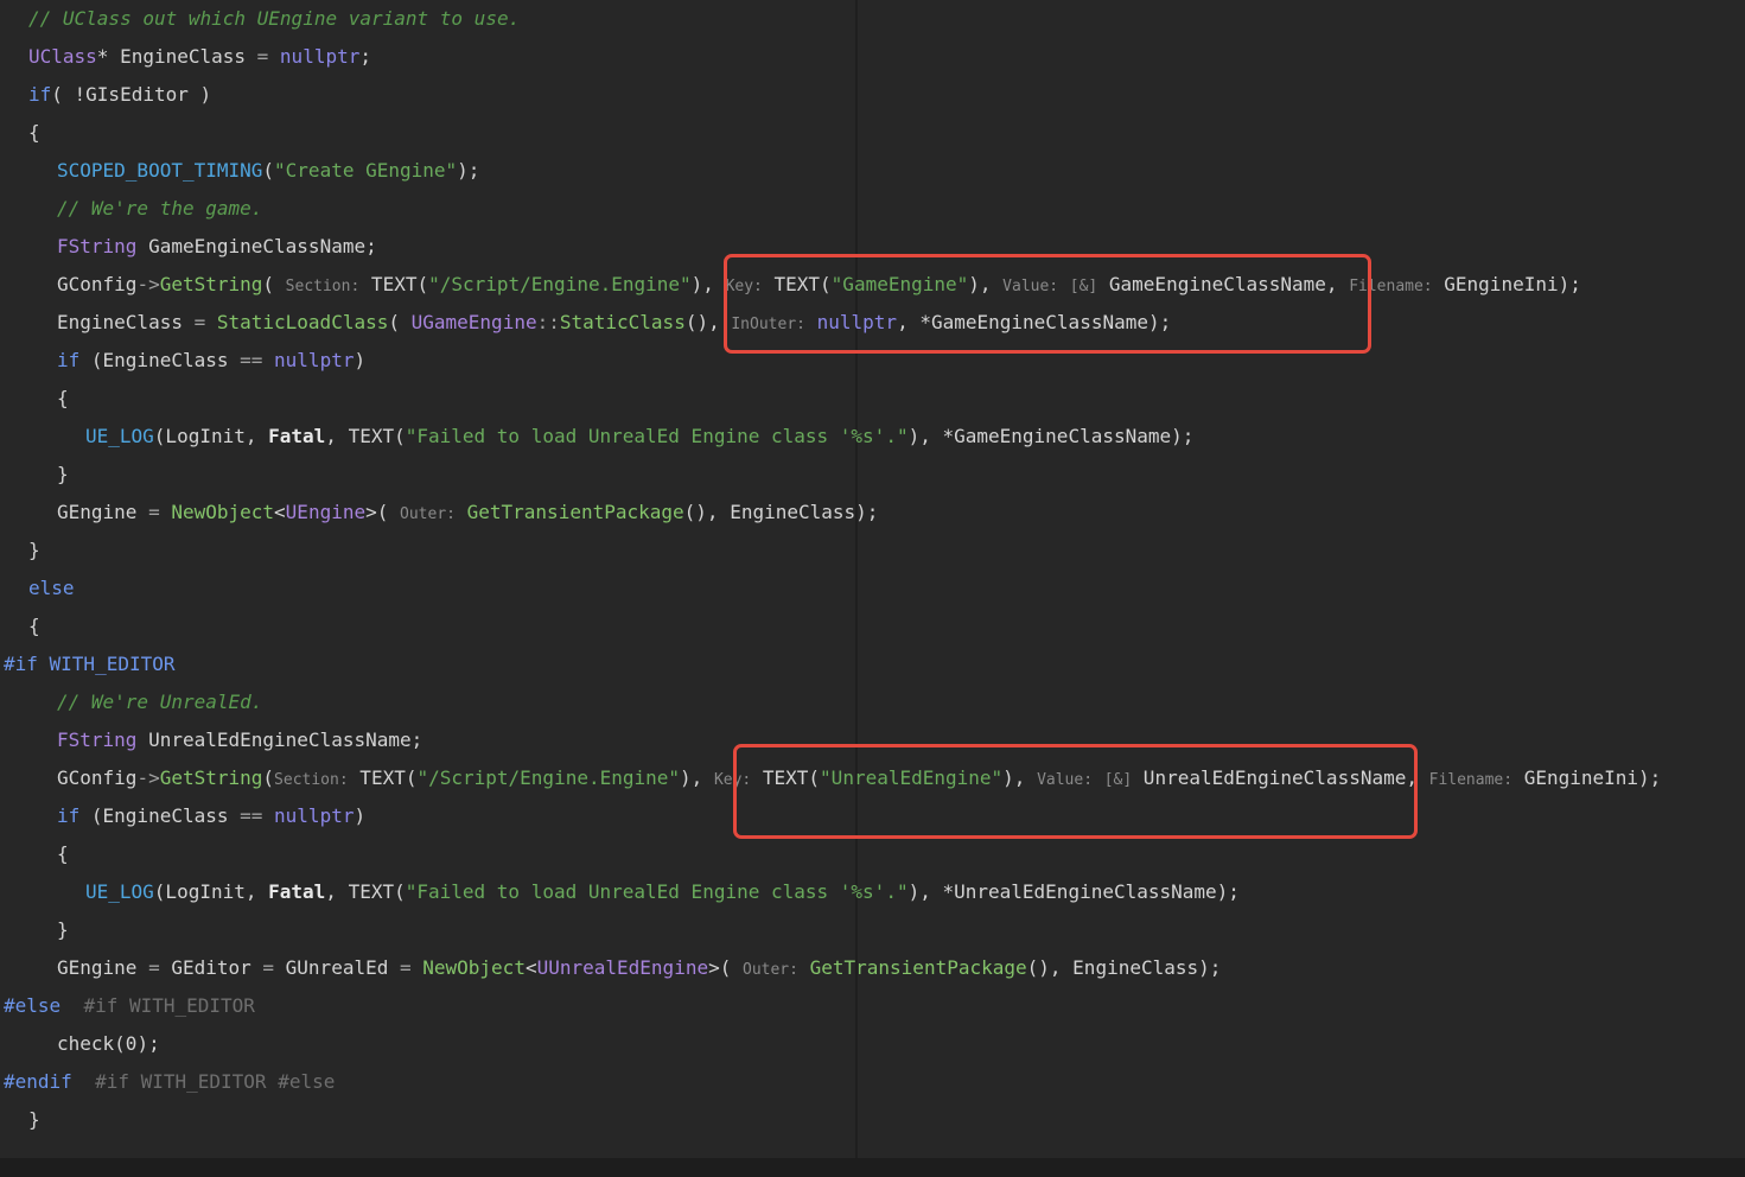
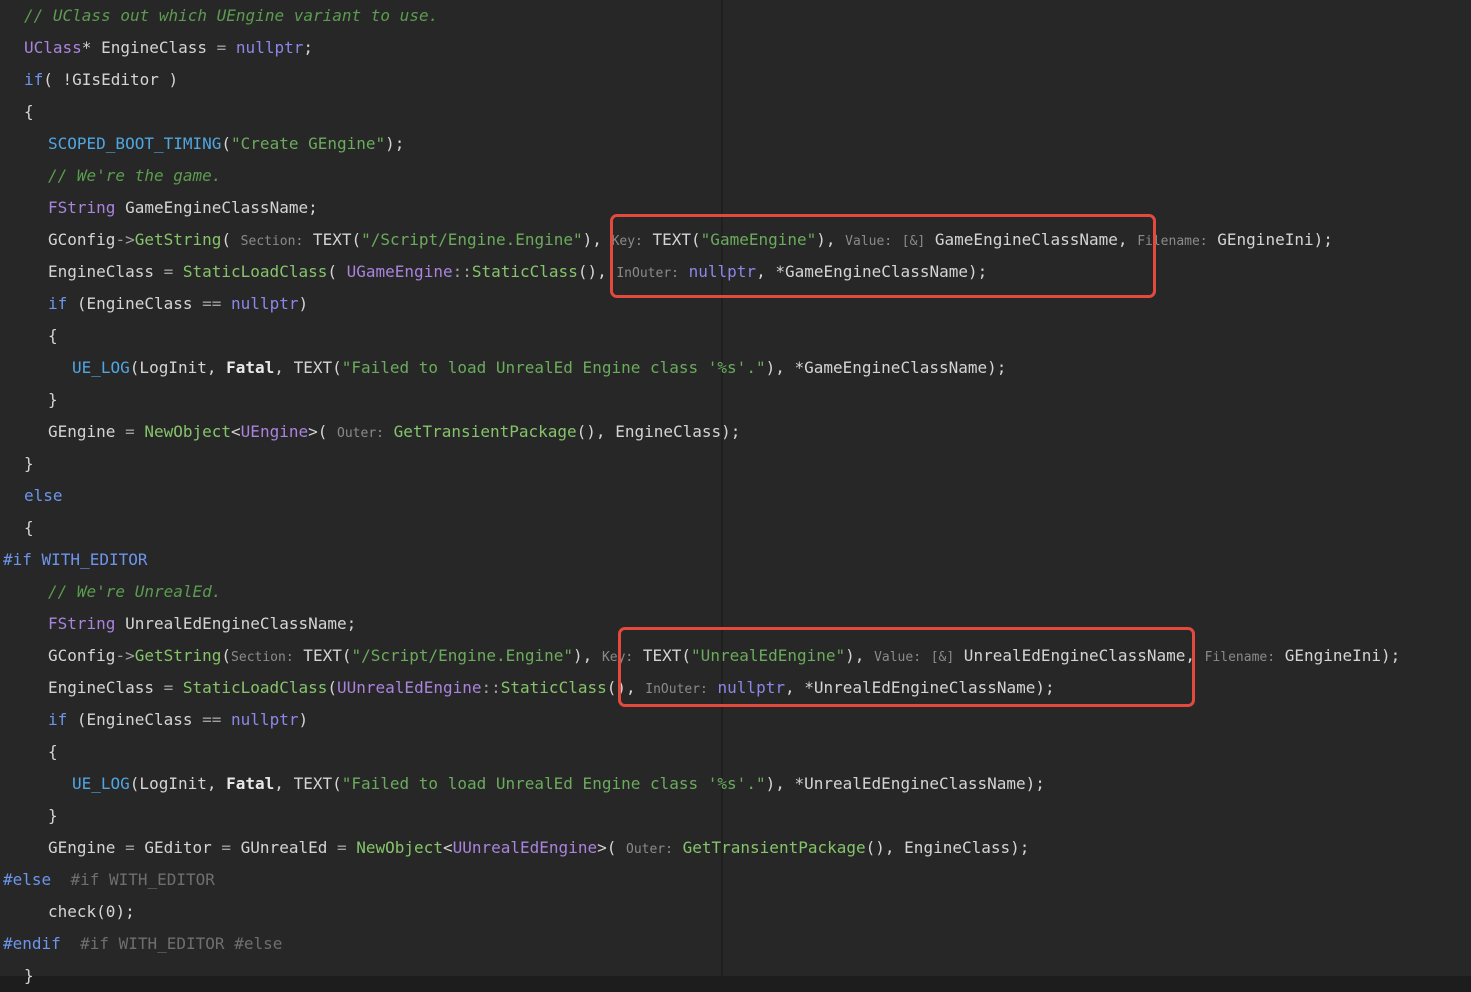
  // UClass out which UEngine variant to use.
  UClass* EngineClass = nullptr;
  if( !GIsEditor )
  {
  SCOPED_BOOT_TIMING("Create GEngine");
  // We're the game.
  FString GameEngineClassName;
  GConfig->GetString( Section: TEXT("/Script/Engine.Engine"), Key: TEXT("GameEngine"), Value: [&] GameEngineClassName, Filename: GEngineIni);
  EngineClass = StaticLoadClass( UGameEngine::StaticClass(), InOuter: nullptr, *GameEngineClassName);
  if (EngineClass == nullptr)
  {
  UE_LOG(LogInit, Fatal, TEXT("Failed to load UnrealEd Engine class '%s'."), *GameEngineClassName);
  }
  GEngine = NewObject<UEngine>( Outer: GetTransientPackage(), EngineClass);
  }
  else
  {
  #if WITH_EDITOR
  // We're UnrealEd.
  FString UnrealEdEngineClassName;
  GConfig->GetString(Section: TEXT("/Script/Engine.Engine"), Key: TEXT("UnrealEdEngine"), Value: [&] UnrealEdEngineClassName, Filename: GEngineIni);
+ EngineClass = StaticLoadClass(UUnrealEdEngine::StaticClass(), InOuter: nullptr, *UnrealEdEngineClassName);
  if (EngineClass == nullptr)
  {
  UE_LOG(LogInit, Fatal, TEXT("Failed to load UnrealEd Engine class '%s'."), *UnrealEdEngineClassName);
  }
  GEngine = GEditor = GUnrealEd = NewObject<UUnrealEdEngine>( Outer: GetTransientPackage(), EngineClass);
  #else #if WITH_EDITOR
  check(0);
  #endif #if WITH_EDITOR #else
  }
